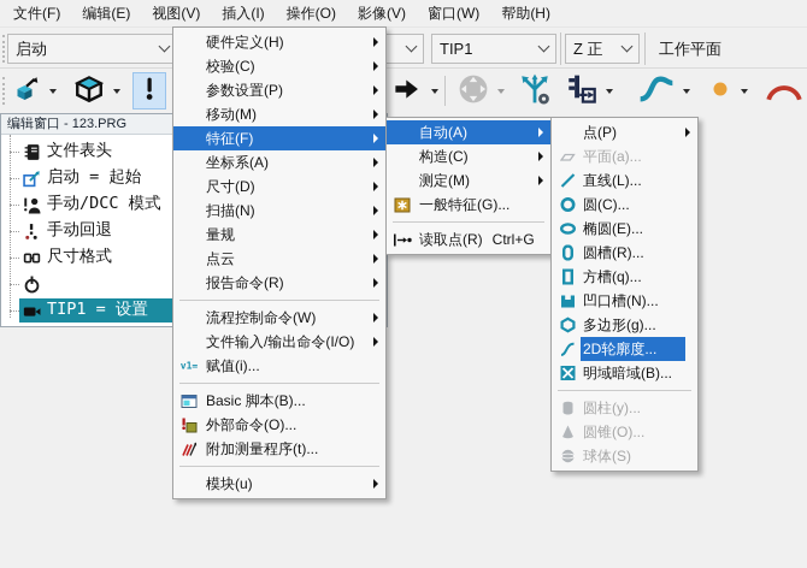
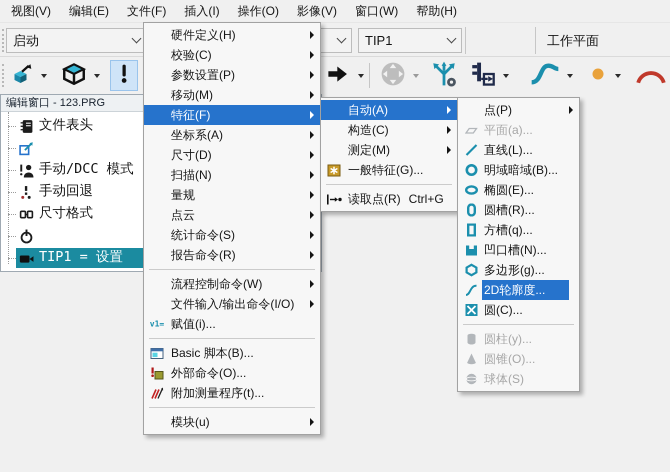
- 文件(F)
+ 视图(V)
  编辑(E)
- 视图(V)
+ 文件(F)
  插入(I)
  操作(O)
  影像(V)
  窗口(W)
  帮助(H)
  启动
  TIP1
- Z 正
  工作平面
  编辑窗口 - 123.PRG
  文件表头
- 启动 = 起始
  手动/DCC 模式
  手动回退
  尺寸格式
  TIP1 = 设置
  硬件定义(H)
  校验(C)
  参数设置(P)
  移动(M)
  特征(F)
  坐标系(A)
  尺寸(D)
  扫描(N)
  量规
  点云
+ 统计命令(S)
  报告命令(R)
  流程控制命令(W)
  文件输入/输出命令(I/O)
  v1=
  赋值(i)...
  Basic 脚本(B)...
  外部命令(O)...
  附加测量程序(t)...
  模块(u)
  自动(A)
  构造(C)
  测定(M)
  一般特征(G)...
  读取点(R)
  Ctrl+G
  点(P)
  平面(a)...
  直线(L)...
- 圆(C)...
+ 明域暗域(B)...
  椭圆(E)...
  圆槽(R)...
  方槽(q)...
  凹口槽(N)...
  多边形(g)...
  2D轮廓度...
- 明域暗域(B)...
+ 圆(C)...
  圆柱(y)...
  圆锥(O)...
  球体(S)
